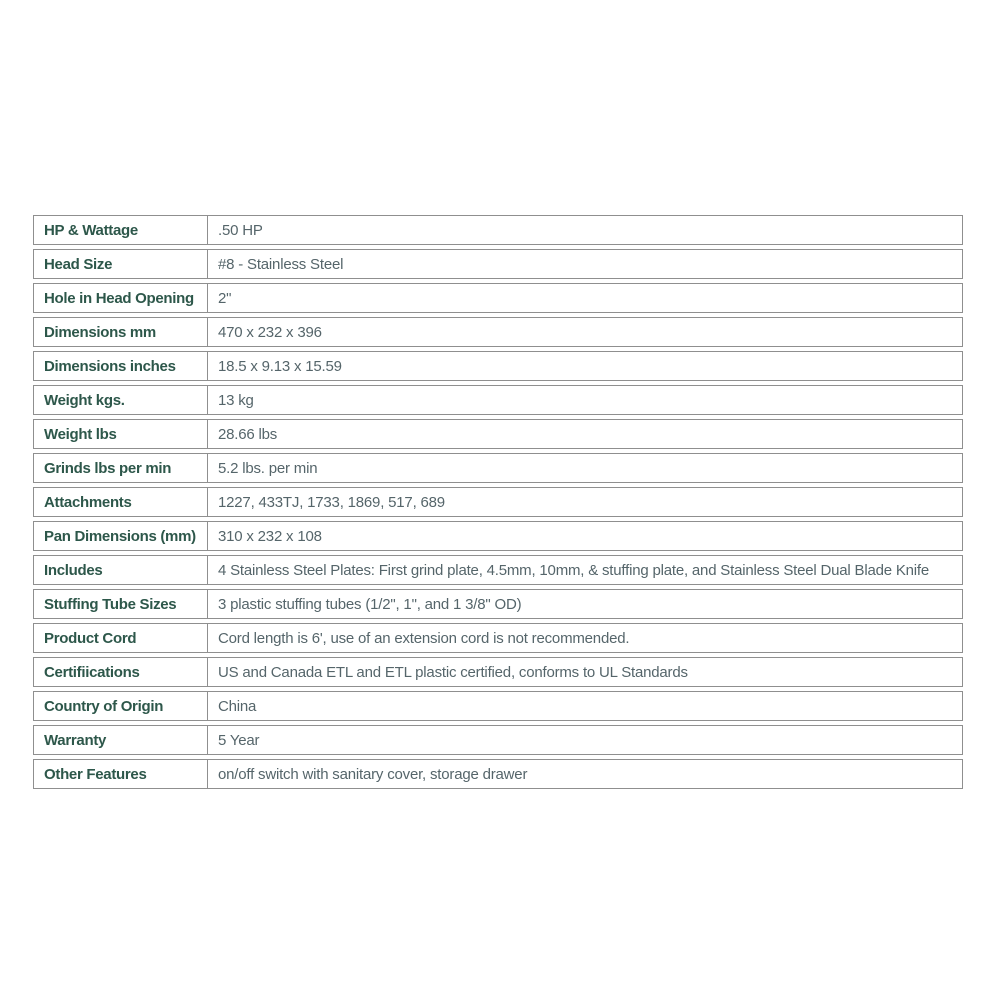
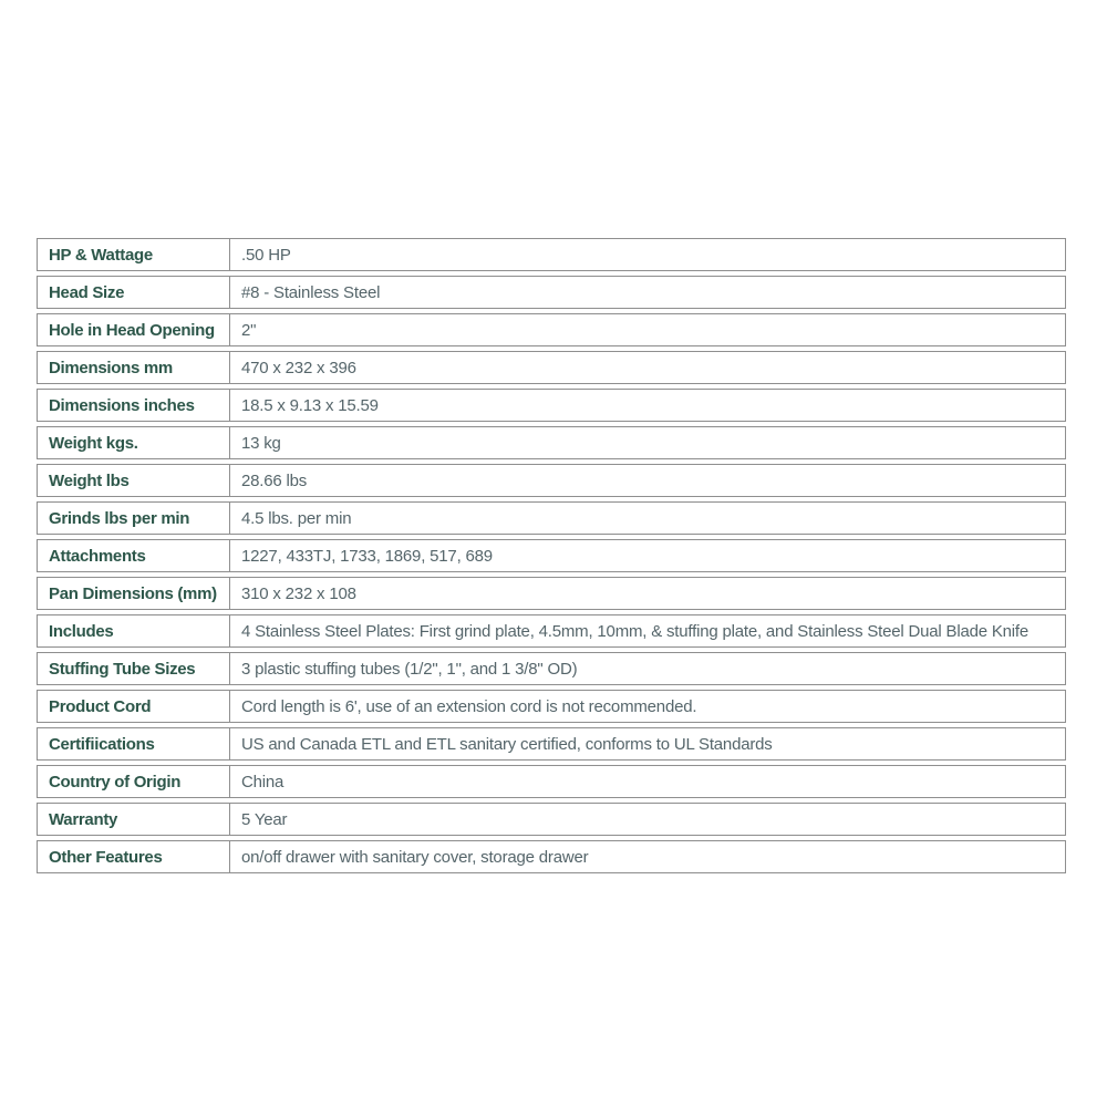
  HP & Wattage
  .50 HP
  Head Size
  #8 - Stainless Steel
  Hole in Head Opening
  2"
  Dimensions mm
  470 x 232 x 396
  Dimensions inches
  18.5 x 9.13 x 15.59
  Weight kgs.
  13 kg
  Weight lbs
  28.66 lbs
  Grinds lbs per min
- 5.2 lbs. per min
+ 4.5 lbs. per min
  Attachments
  1227, 433TJ, 1733, 1869, 517, 689
  Pan Dimensions (mm)
  310 x 232 x 108
  Includes
  4 Stainless Steel Plates: First grind plate, 4.5mm, 10mm, & stuffing plate, and Stainless Steel Dual Blade Knife
  Stuffing Tube Sizes
  3 plastic stuffing tubes (1/2", 1", and 1 3/8" OD)
  Product Cord
  Cord length is 6', use of an extension cord is not recommended.
  Certifiications
- US and Canada ETL and ETL plastic certified, conforms to UL Standards
+ US and Canada ETL and ETL sanitary certified, conforms to UL Standards
  Country of Origin
  China
  Warranty
  5 Year
  Other Features
- on/off switch with sanitary cover, storage drawer
+ on/off drawer with sanitary cover, storage drawer
